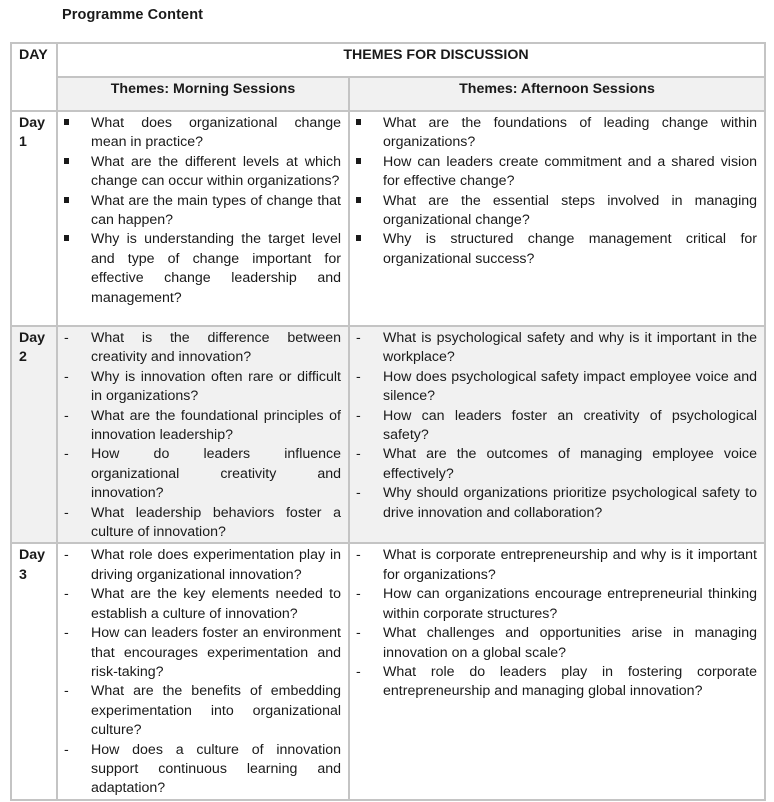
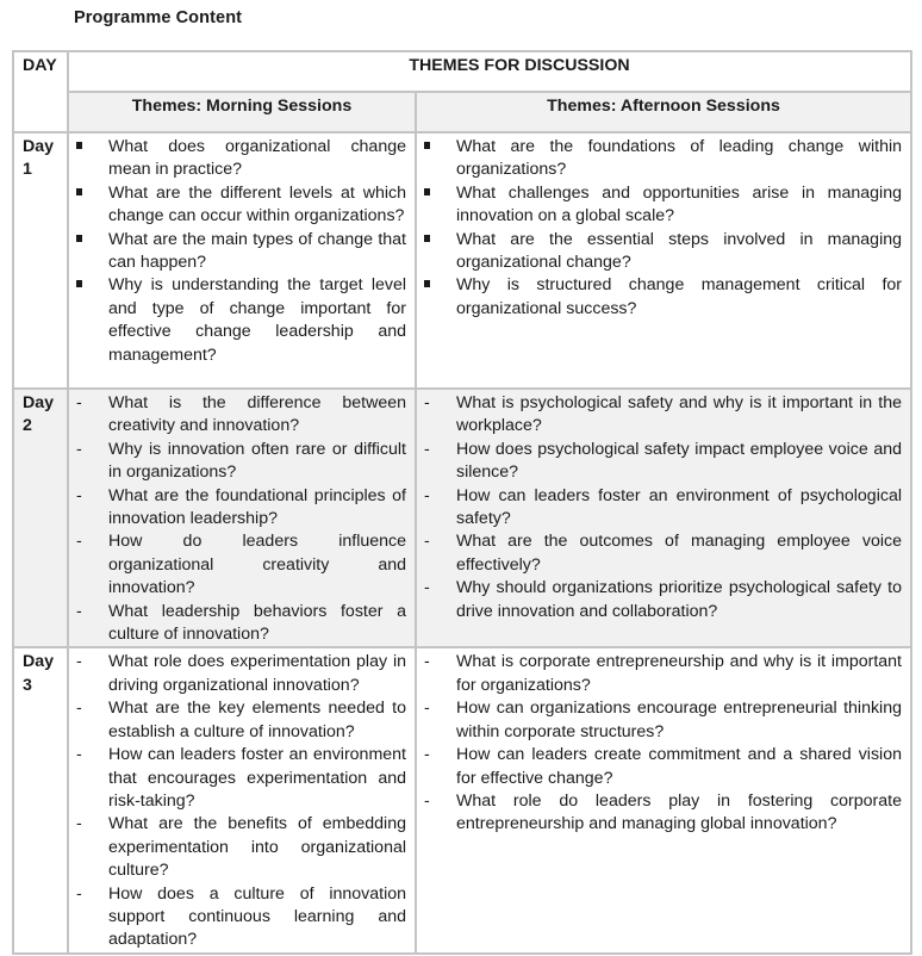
  Programme Content
  DAY	THEMES FOR DISCUSSION
  Themes: Morning Sessions	Themes: Afternoon Sessions
- Day 1	What does organizational change mean in practice? What are the different levels at which change can occur within organizations? What are the main types of change that can happen? Why is understanding the target level and type of change important for effective change leadership and management?	What are the foundations of leading change within organizations? How can leaders create commitment and a shared vision for effective change? What are the essential steps involved in managing organizational change? Why is structured change management critical for organizational success?
+ Day 1	What does organizational change mean in practice? What are the different levels at which change can occur within organizations? What are the main types of change that can happen? Why is understanding the target level and type of change important for effective change leadership and management?	What are the foundations of leading change within organizations? What challenges and opportunities arise in managing innovation on a global scale? What are the essential steps involved in managing organizational change? Why is structured change management critical for organizational success?
- Day 2	What is the difference between creativity and innovation? Why is innovation often rare or difficult in organizations? What are the foundational principles of innovation leadership? How do leaders influence organizational creativity and innovation? What leadership behaviors foster a culture of innovation?	What is psychological safety and why is it important in the workplace? How does psychological safety impact employee voice and silence? How can leaders foster an creativity of psychological safety? What are the outcomes of managing employee voice effectively? Why should organizations prioritize psychological safety to drive innovation and collaboration?
+ Day 2	What is the difference between creativity and innovation? Why is innovation often rare or difficult in organizations? What are the foundational principles of innovation leadership? How do leaders influence organizational creativity and innovation? What leadership behaviors foster a culture of innovation?	What is psychological safety and why is it important in the workplace? How does psychological safety impact employee voice and silence? How can leaders foster an environment of psychological safety? What are the outcomes of managing employee voice effectively? Why should organizations prioritize psychological safety to drive innovation and collaboration?
- Day 3	What role does experimentation play in driving organizational innovation? What are the key elements needed to establish a culture of innovation? How can leaders foster an environment that encourages experimentation and risk-taking? What are the benefits of embedding experimentation into organizational culture? How does a culture of innovation support continuous learning and adaptation?	What is corporate entrepreneurship and why is it important for organizations? How can organizations encourage entrepreneurial thinking within corporate structures? What challenges and opportunities arise in managing innovation on a global scale? What role do leaders play in fostering corporate entrepreneurship and managing global innovation?
+ Day 3	What role does experimentation play in driving organizational innovation? What are the key elements needed to establish a culture of innovation? How can leaders foster an environment that encourages experimentation and risk-taking? What are the benefits of embedding experimentation into organizational culture? How does a culture of innovation support continuous learning and adaptation?	What is corporate entrepreneurship and why is it important for organizations? How can organizations encourage entrepreneurial thinking within corporate structures? How can leaders create commitment and a shared vision for effective change? What role do leaders play in fostering corporate entrepreneurship and managing global innovation?
